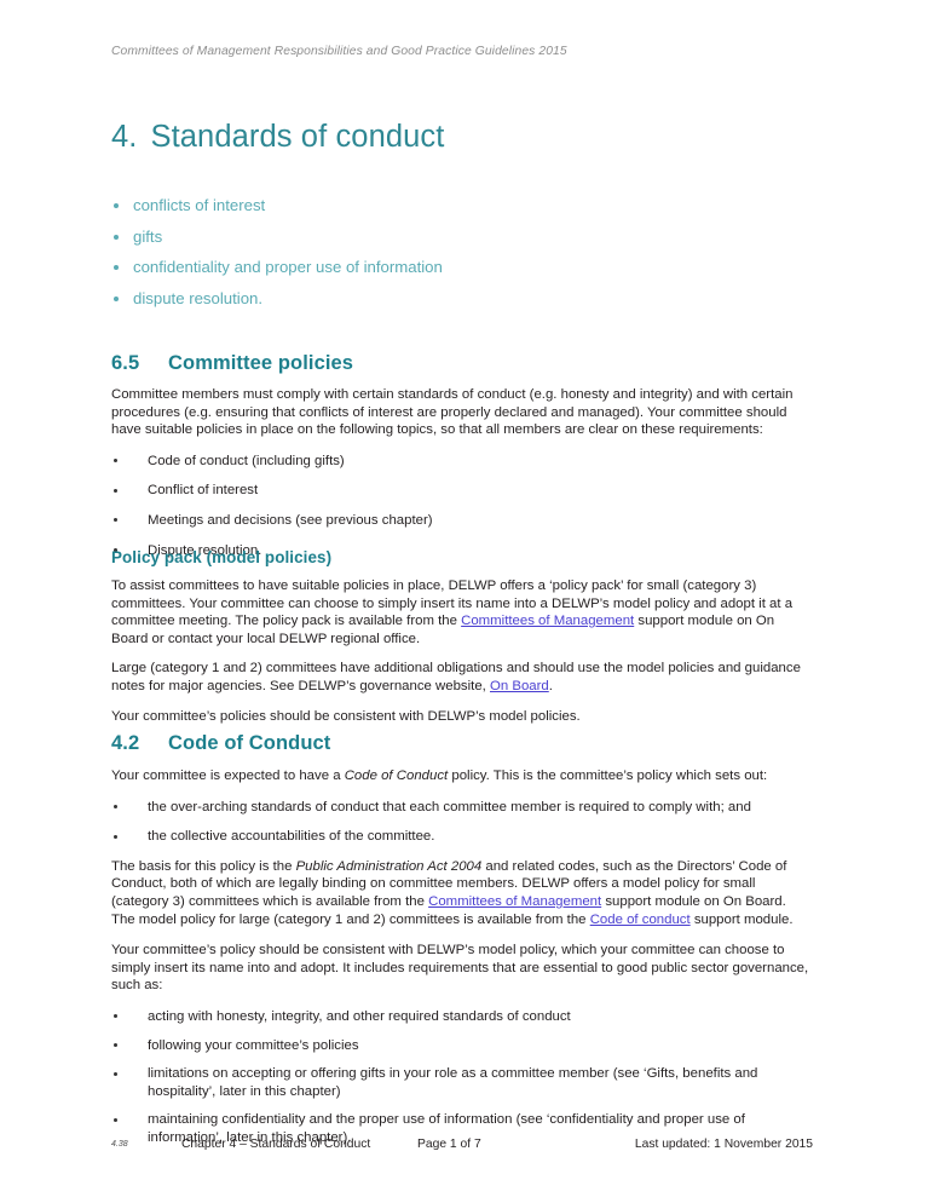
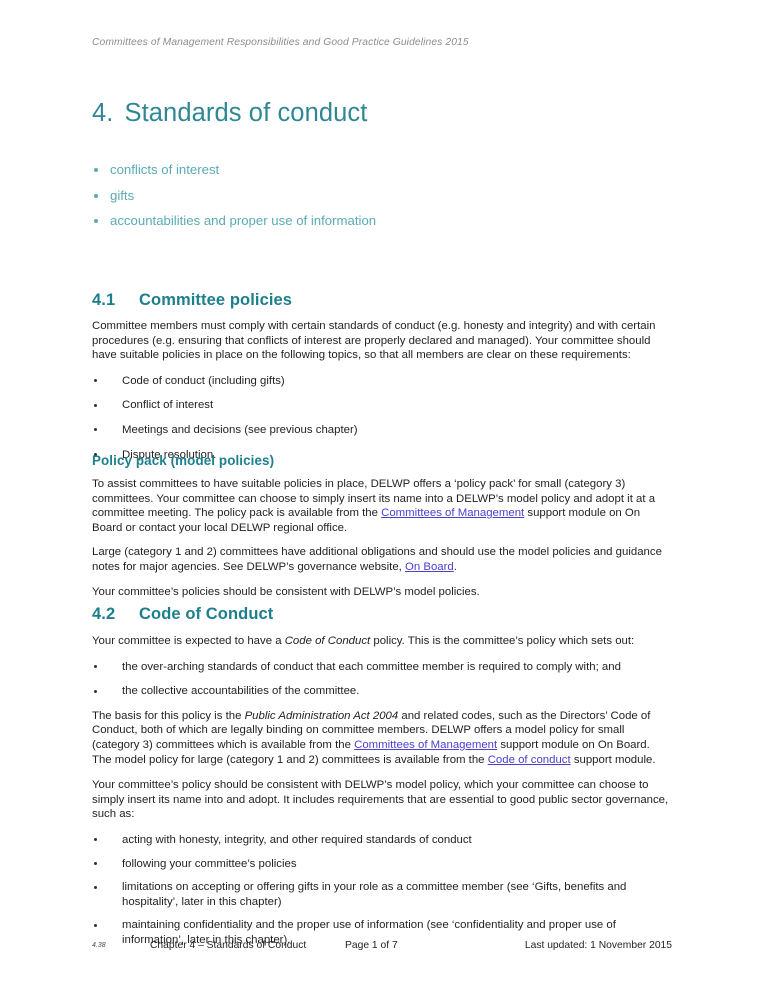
  Committees of Management Responsibilities and Good Practice Guidelines 2015
  4. Standards of conduct
  conflicts of interest
  gifts
- confidentiality and proper use of information
+ accountabilities and proper use of information
- dispute resolution.
- 6.5 Committee policies
+ 4.1 Committee policies
  Committee members must comply with certain standards of conduct (e.g. honesty and integrity) and with certain procedures (e.g. ensuring that conflicts of interest are properly declared and managed). Your committee should have suitable policies in place on the following topics, so that all members are clear on these requirements:
  Code of conduct (including gifts)
  Conflict of interest
  Meetings and decisions (see previous chapter)
  Dispute resolution.
  Policy pack (model policies)
  To assist committees to have suitable policies in place, DELWP offers a ‘policy pack’ for small (category 3) committees. Your committee can choose to simply insert its name into a DELWP’s model policy and adopt it at a committee meeting. The policy pack is available from the Committees of Management support module on On Board or contact your local DELWP regional office.
  Large (category 1 and 2) committees have additional obligations and should use the model policies and guidance notes for major agencies. See DELWP’s governance website, On Board.
  Your committee’s policies should be consistent with DELWP’s model policies.
  4.2 Code of Conduct
  Your committee is expected to have a Code of Conduct policy. This is the committee’s policy which sets out:
  the over-arching standards of conduct that each committee member is required to comply with; and
  the collective accountabilities of the committee.
  The basis for this policy is the Public Administration Act 2004 and related codes, such as the Directors’ Code of Conduct, both of which are legally binding on committee members. DELWP offers a model policy for small (category 3) committees which is available from the Committees of Management support module on On Board. The model policy for large (category 1 and 2) committees is available from the Code of conduct support module.
  Your committee’s policy should be consistent with DELWP’s model policy, which your committee can choose to simply insert its name into and adopt. It includes requirements that are essential to good public sector governance, such as:
  acting with honesty, integrity, and other required standards of conduct
  following your committee’s policies
  limitations on accepting or offering gifts in your role as a committee member (see ‘Gifts, benefits and hospitality’, later in this chapter)
  maintaining confidentiality and the proper use of information (see ‘confidentiality and proper use of information’, later in this chapter).
  Chapter 4 – Standards of Conduct
  Page 1 of 7
  Last updated: 1 November 2015
